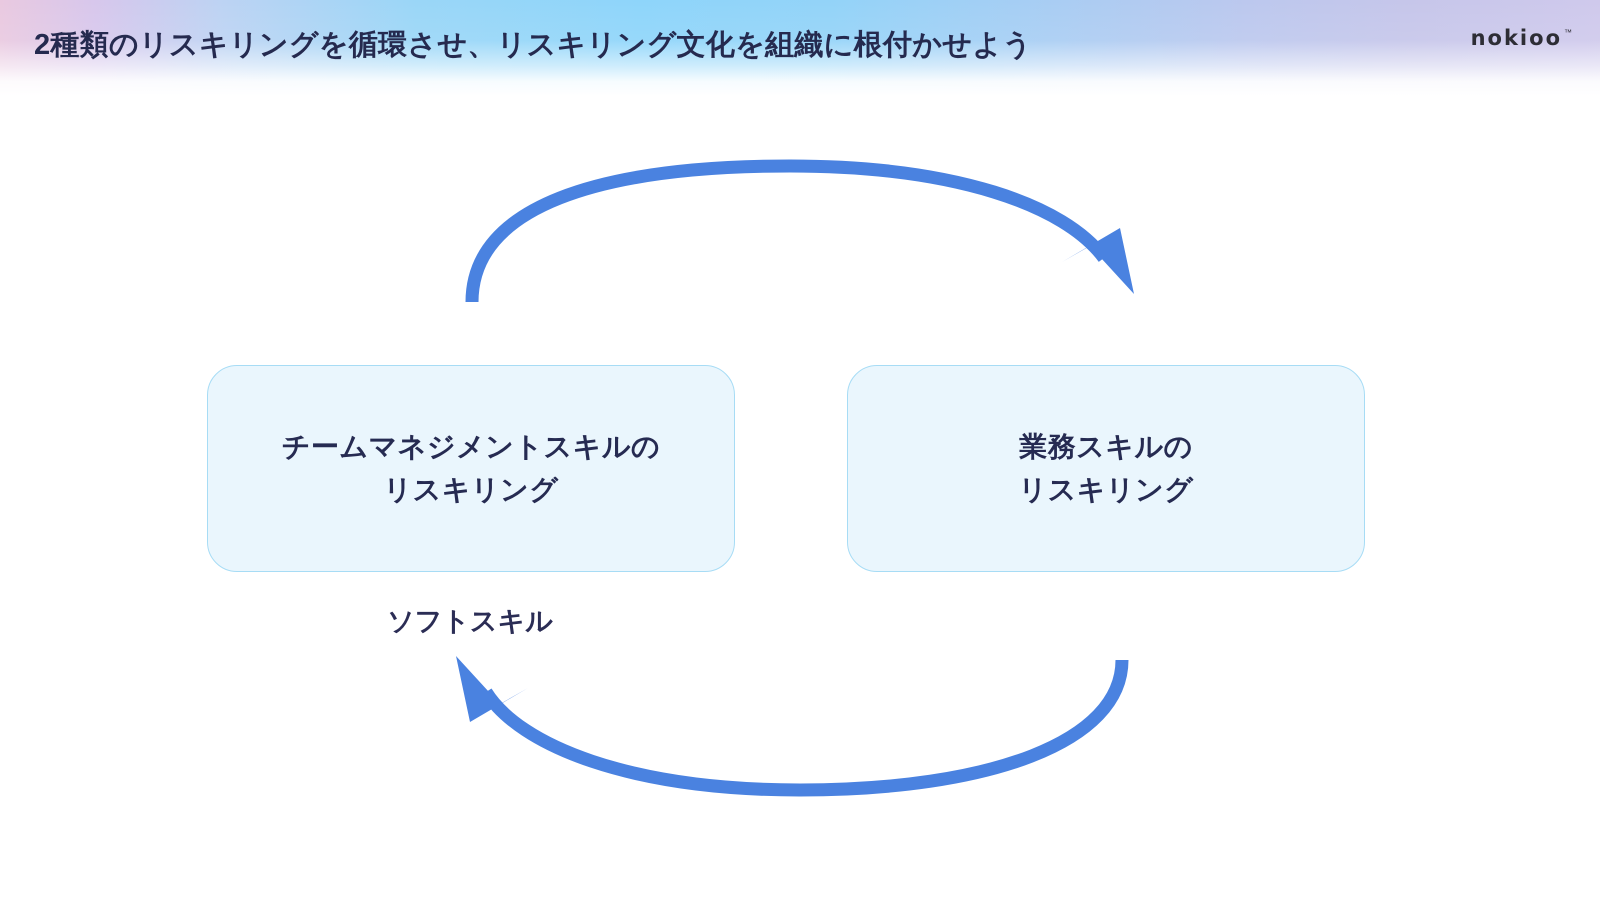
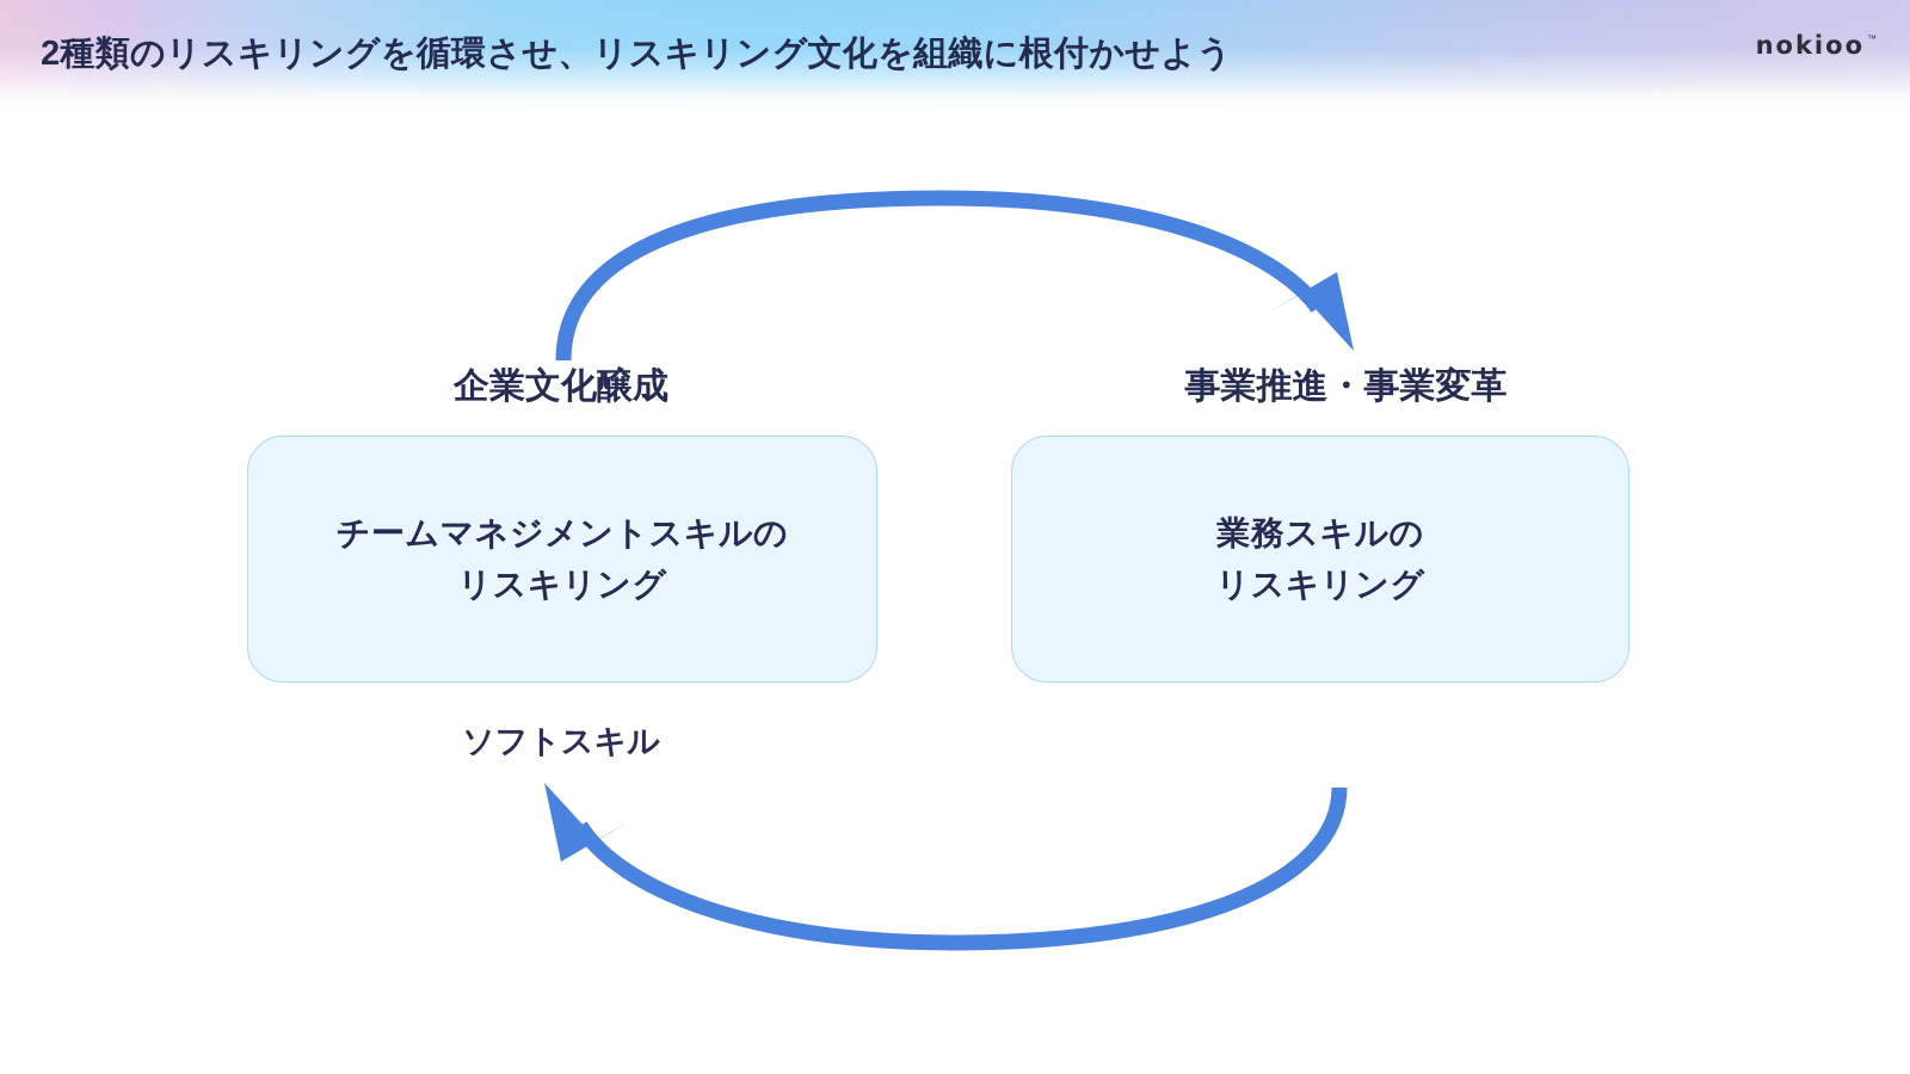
  2種類のリスキリングを循環させ、リスキリング文化を組織に根付かせよう
  nokioo
  ™
+ 企業文化醸成
+ 事業推進・事業変革
  チームマネジメントスキルの
  リスキリング
  業務スキルの
  リスキリング
  ソフトスキル
